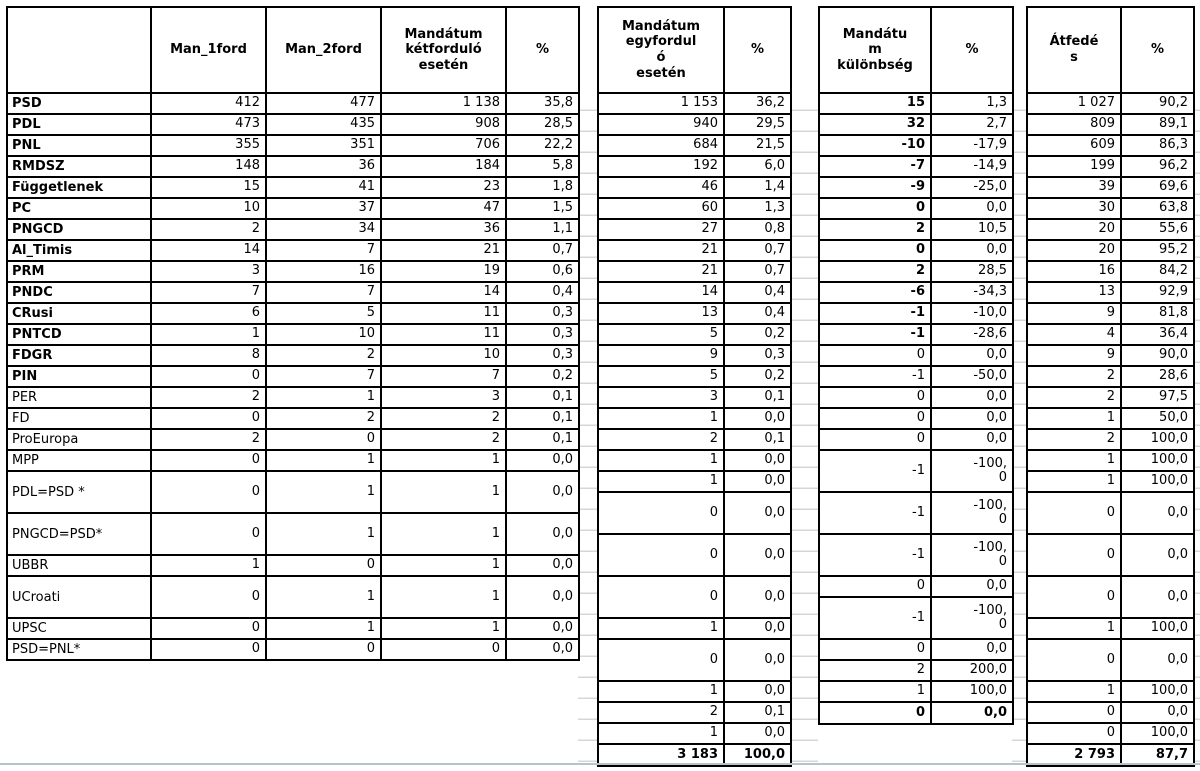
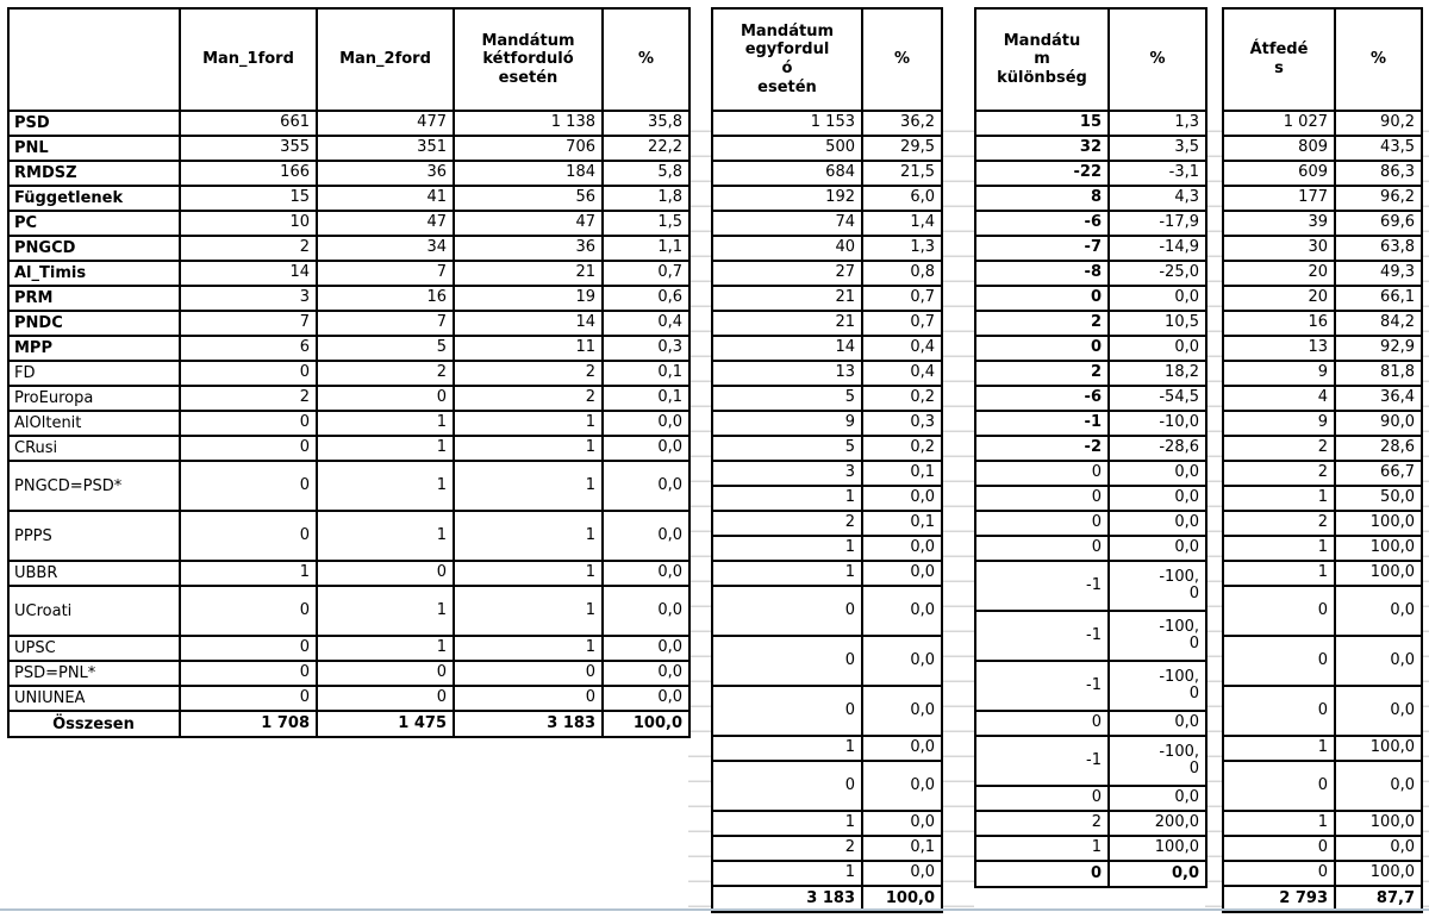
  	Man_1ford	Man_2ford	Mandátum kétforduló esetén	%
- PSD	412	477	1 138	35,8
+ PSD	661	477	1 138	35,8
- PDL	473	435	908	28,5
  PNL	355	351	706	22,2
- RMDSZ	148	36	184	5,8
+ RMDSZ	166	36	184	5,8
- Függetlenek	15	41	23	1,8
+ Függetlenek	15	41	56	1,8
- PC	10	37	47	1,5
+ PC	10	47	47	1,5
  PNGCD	2	34	36	1,1
  Al_Timis	14	7	21	0,7
  PRM	3	16	19	0,6
  PNDC	7	7	14	0,4
- CRusi	6	5	11	0,3
+ MPP	6	5	11	0,3
- PNTCD	1	10	11	0,3
- FDGR	8	2	10	0,3
- PIN	0	7	7	0,2
- PER	2	1	3	0,1
  FD	0	2	2	0,1
  ProEuropa	2	0	2	0,1
+ AlOltenit	0	1	1	0,0
- MPP	0	1	1	0,0
+ CRusi	0	1	1	0,0
- PDL=PSD *	0	1	1	0,0
  PNGCD=PSD*	0	1	1	0,0
+ PPPS	0	1	1	0,0
  UBBR	1	0	1	0,0
  UCroati	0	1	1	0,0
  UPSC	0	1	1	0,0
  PSD=PNL*	0	0	0	0,0
+ UNIUNEA	0	0	0	0,0
+ Összesen	1 708	1 475	3 183	100,0
  Mandátum egyfordul ó esetén	%
  1 153	36,2
- 940	29,5
+ 500	29,5
  684	21,5
  192	6,0
- 46	1,4
+ 74	1,4
- 60	1,3
+ 40	1,3
  27	0,8
  21	0,7
  21	0,7
  14	0,4
  13	0,4
  5	0,2
  9	0,3
  5	0,2
  3	0,1
  1	0,0
  2	0,1
  1	0,0
  1	0,0
  0	0,0
  0	0,0
  0	0,0
  1	0,0
  0	0,0
  1	0,0
  2	0,1
  1	0,0
  3 183	100,0
  Mandátu m különbség	%
  15	1,3
- 32	2,7
+ 32	3,5
+ -22	-3,1
+ 8	4,3
- -10	-17,9
+ -6	-17,9
  -7	-14,9
- -9	-25,0
+ -8	-25,0
  0	0,0
  2	10,5
  0	0,0
- 2	28,5
+ 2	18,2
- -6	-34,3
+ -6	-54,5
  -1	-10,0
- -1	-28,6
+ -2	-28,6
  0	0,0
- -1	-50,0
  0	0,0
  0	0,0
  0	0,0
  -1	-100, 0
  -1	-100, 0
  -1	-100, 0
  0	0,0
  -1	-100, 0
  0	0,0
  2	200,0
  1	100,0
  0	0,0
  Átfedé s	%
  1 027	90,2
- 809	89,1
+ 809	43,5
  609	86,3
- 199	96,2
+ 177	96,2
  39	69,6
  30	63,8
- 20	55,6
+ 20	49,3
- 20	95,2
+ 20	66,1
  16	84,2
  13	92,9
  9	81,8
  4	36,4
  9	90,0
  2	28,6
- 2	97,5
+ 2	66,7
  1	50,0
  2	100,0
  1	100,0
  1	100,0
  0	0,0
  0	0,0
  0	0,0
  1	100,0
  0	0,0
  1	100,0
  0	0,0
  0	100,0
  2 793	87,7
